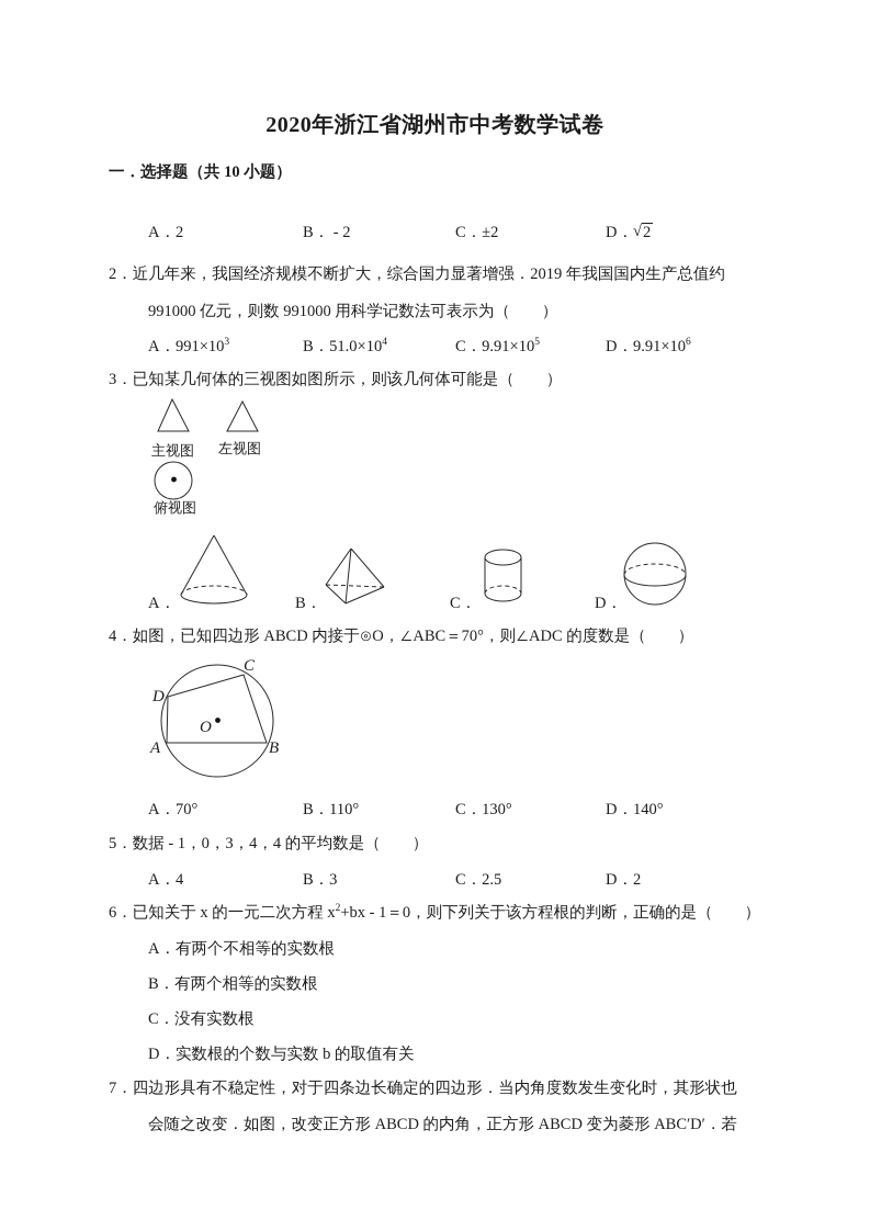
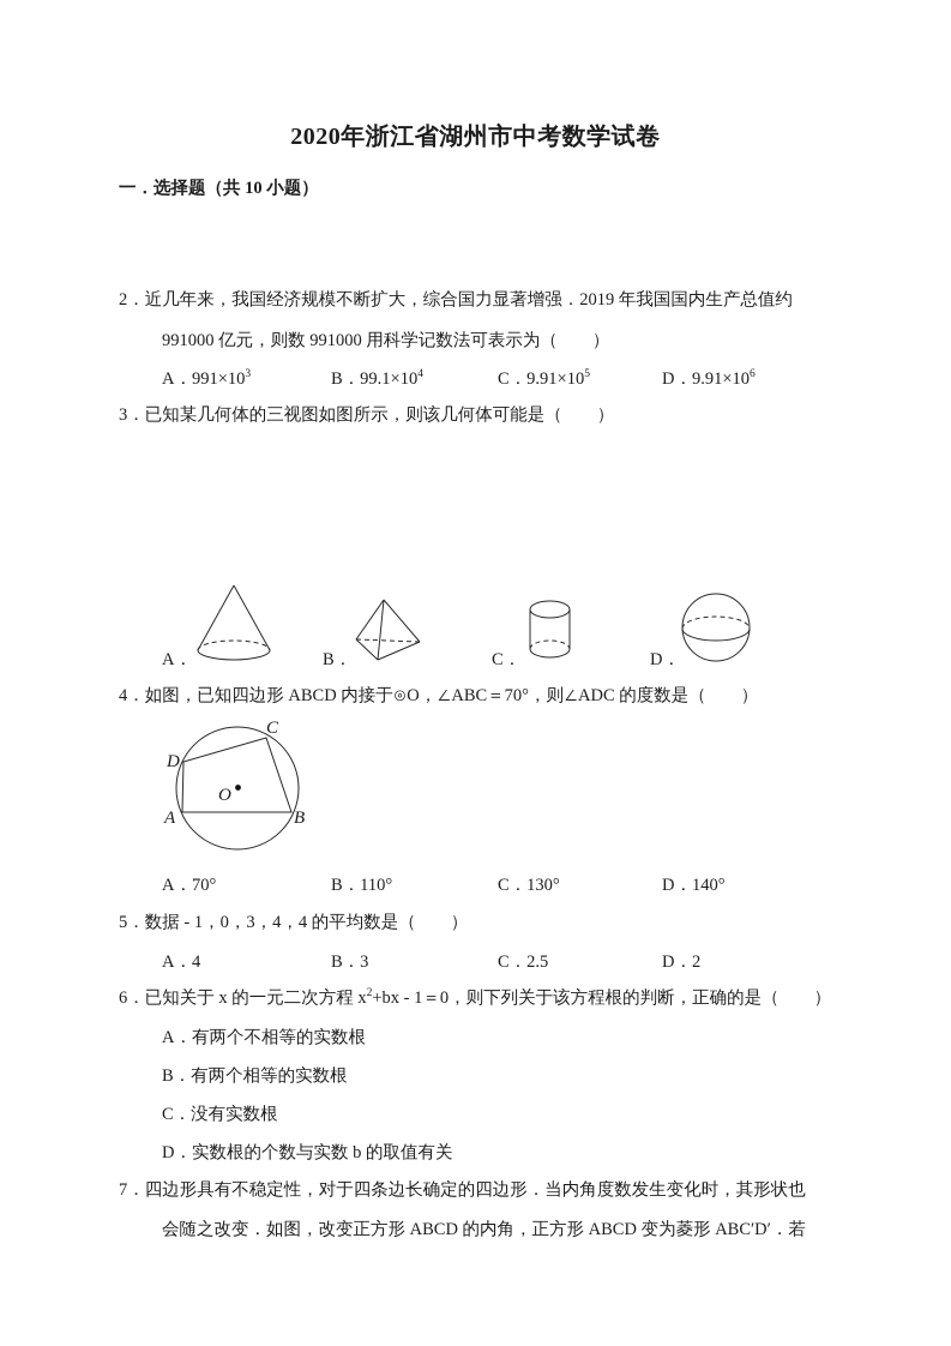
  2020年浙江省湖州市中考数学试卷
  一．选择题（共 10 小题）
- A．2
- B． - 2
- C．±2
- D．√2
  2．近几年来，我国经济规模不断扩大，综合国力显著增强．2019 年我国国内生产总值约
  991000 亿元，则数 991000 用科学记数法可表示为（ ）
  A．991×103
- B．51.0×104
+ B．99.1×104
  C．9.91×105
  D．9.91×106
  3．已知某几何体的三视图如图所示，则该几何体可能是（ ）
- 主视图
- 左视图
- 俯视图
  A．
  B．
  C．
  D．
  4．如图，已知四边形 ABCD 内接于⊙O，∠ABC＝70°，则∠ADC 的度数是（ ）
  A
  B
  C
  D
  O
  A．70°
  B．110°
  C．130°
  D．140°
  5．数据 - 1，0，3，4，4 的平均数是（ ）
  A．4
  B．3
  C．2.5
  D．2
  6．已知关于 x 的一元二次方程 x2+bx - 1＝0，则下列关于该方程根的判断，正确的是（ ）
  A．有两个不相等的实数根
  B．有两个相等的实数根
  C．没有实数根
  D．实数根的个数与实数 b 的取值有关
  7．四边形具有不稳定性，对于四条边长确定的四边形．当内角度数发生变化时，其形状也
  会随之改变．如图，改变正方形 ABCD 的内角，正方形 ABCD 变为菱形 ABC′D′．若
